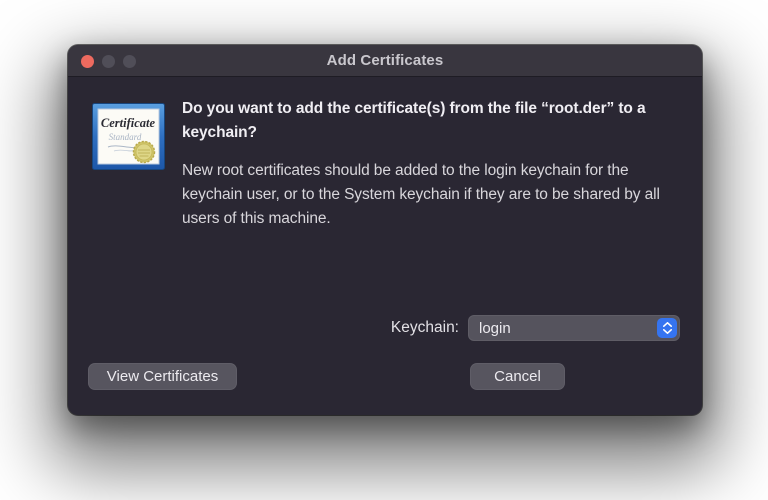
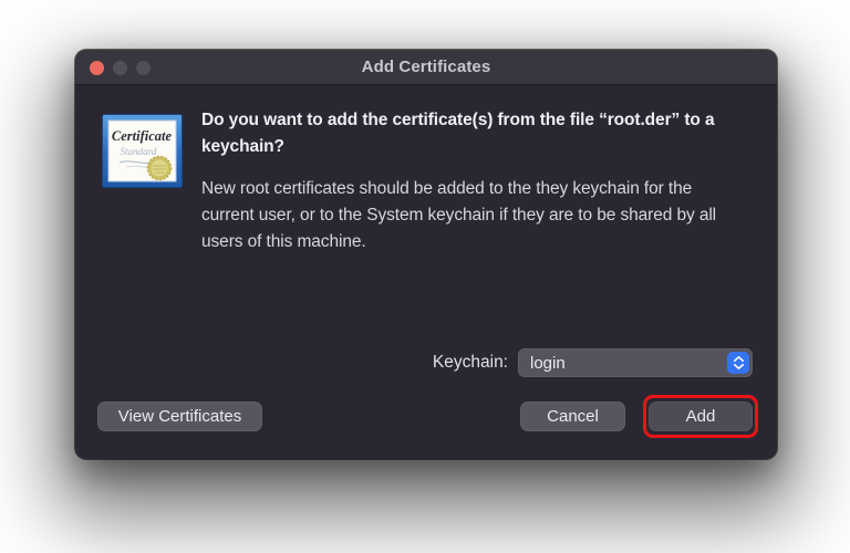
  Add Certificates
  Certificate
  Standard
  Do you want to add the certificate(s) from the file “root.der” to a
  keychain?
- New root certificates should be added to the login keychain for the
+ New root certificates should be added to the they keychain for the
- keychain user, or to the System keychain if they are to be shared by all
+ current user, or to the System keychain if they are to be shared by all
  users of this machine.
  Keychain:
  login
  View Certificates
  Cancel
+ Add
